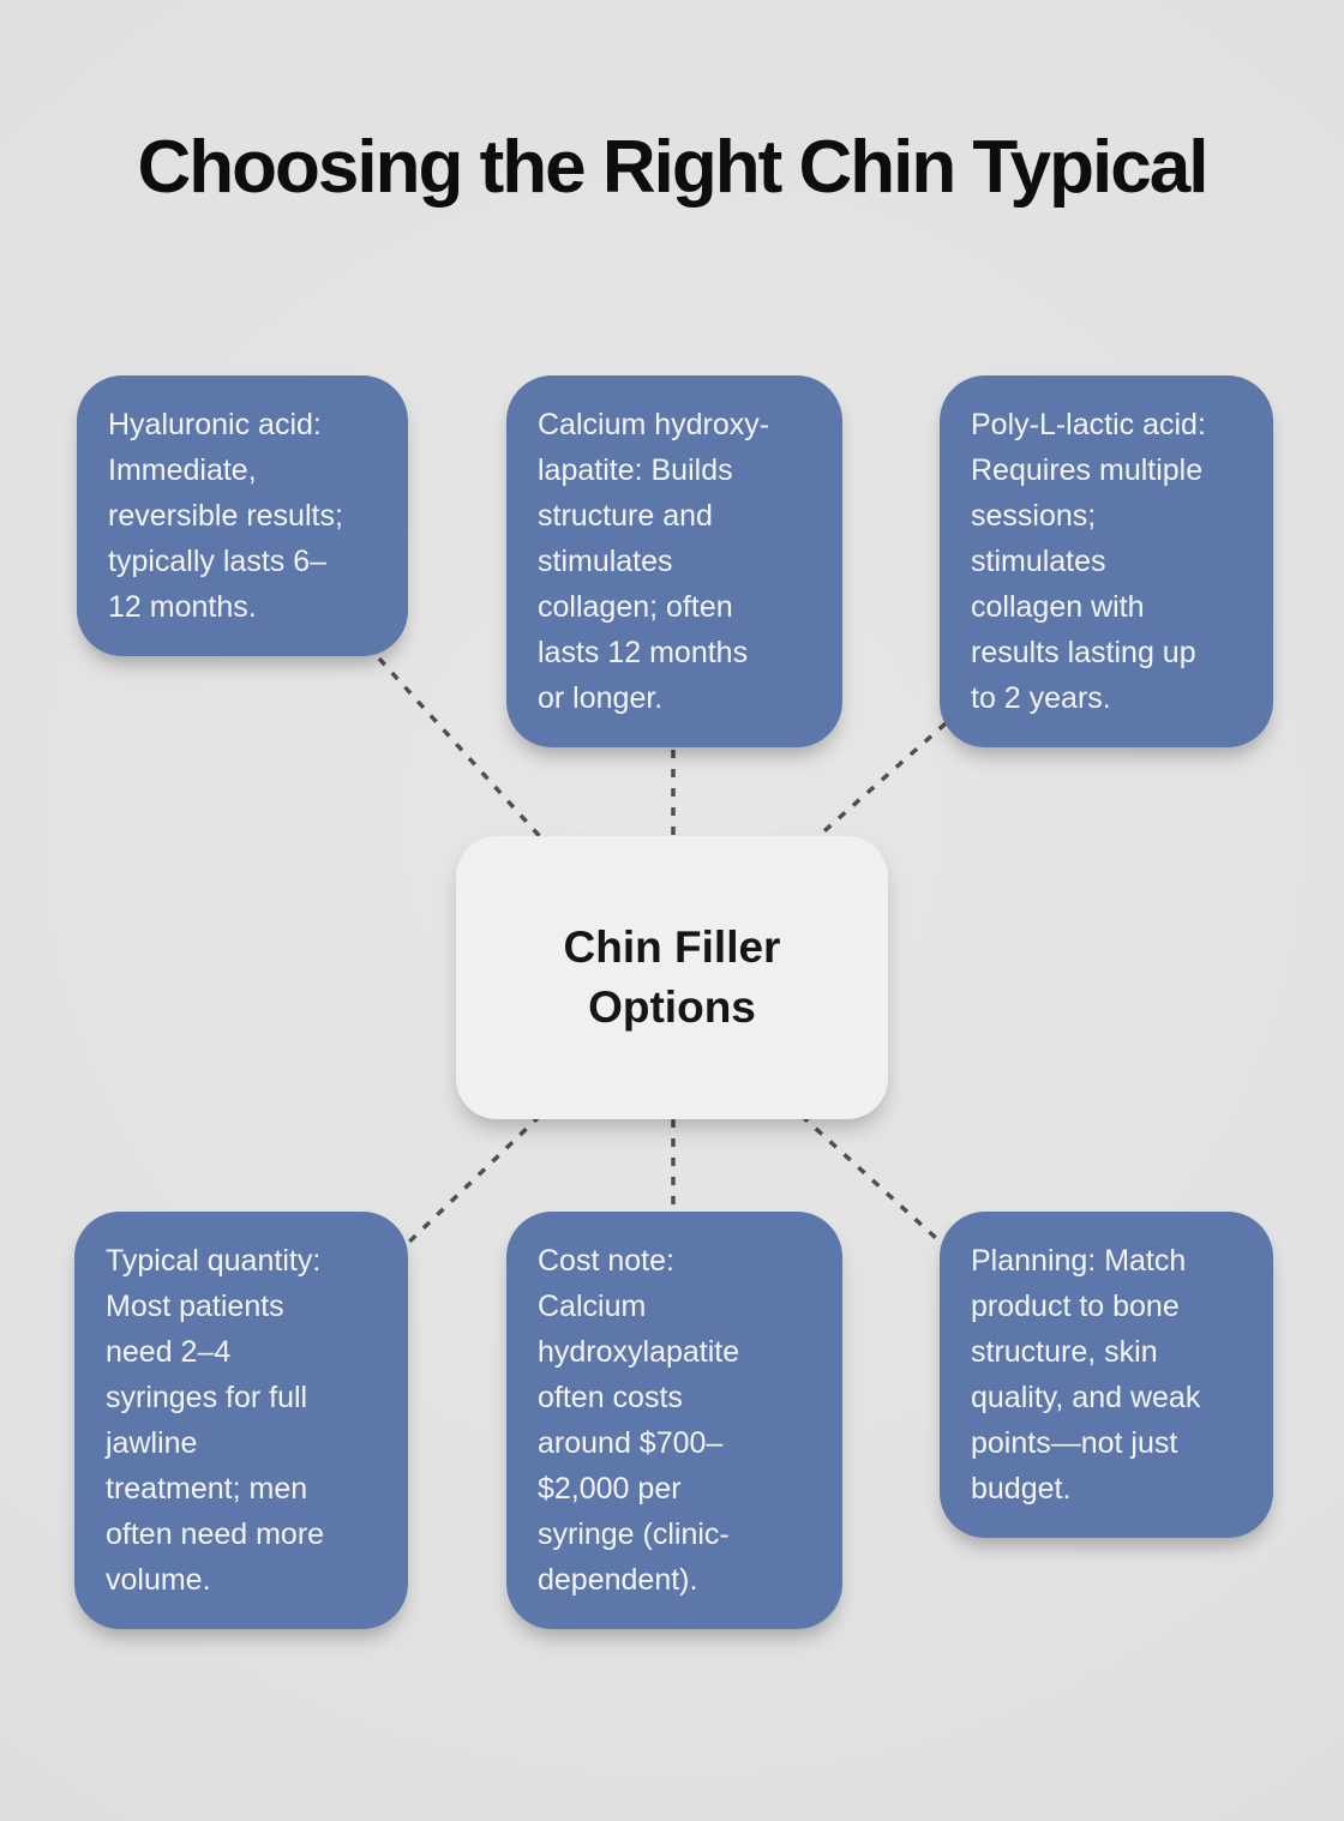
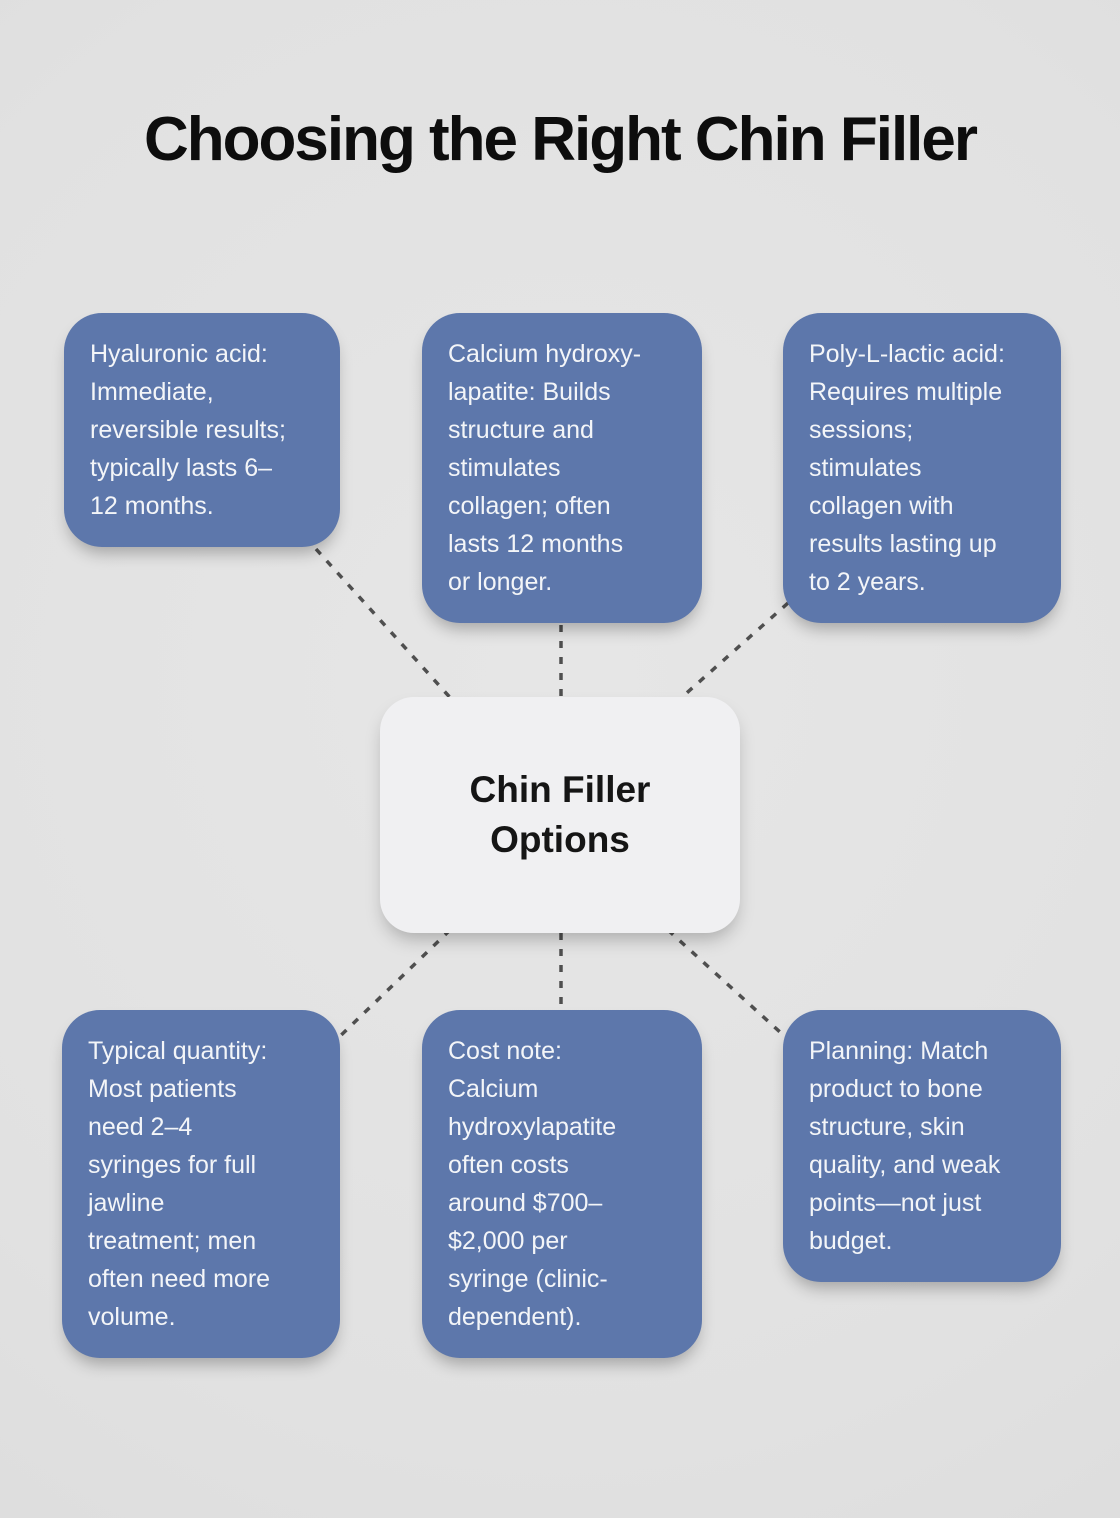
- Choosing the Right Chin Typical
+ Choosing the Right Chin Filler
  Hyaluronic acid:
  Immediate,
  reversible results;
  typically lasts 6–
  12 months.
  Calcium hydroxy-
  lapatite: Builds
  structure and
  stimulates
  collagen; often
  lasts 12 months
  or longer.
  Poly-L-lactic acid:
  Requires multiple
  sessions;
  stimulates
  collagen with
  results lasting up
  to 2 years.
  Chin Filler
  Options
  Typical quantity:
  Most patients
  need 2–4
  syringes for full
  jawline
  treatment; men
  often need more
  volume.
  Cost note:
  Calcium
  hydroxylapatite
  often costs
  around $700–
  $2,000 per
  syringe (clinic-
  dependent).
  Planning: Match
  product to bone
  structure, skin
  quality, and weak
  points—not just
  budget.
